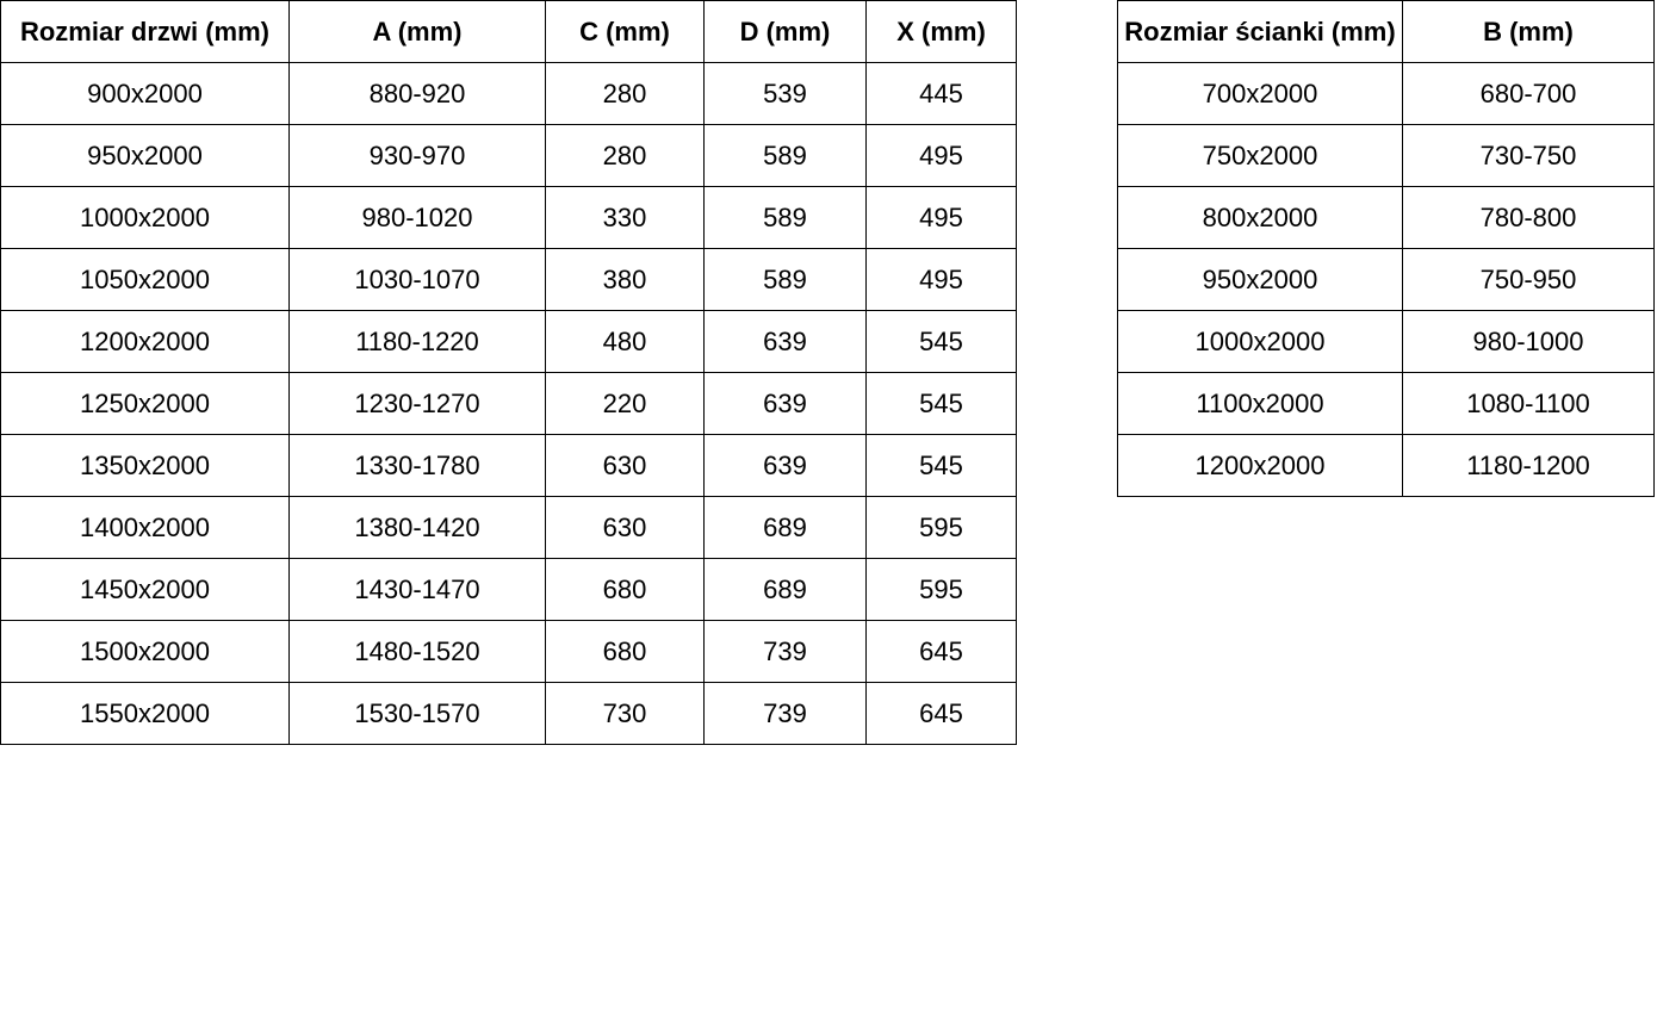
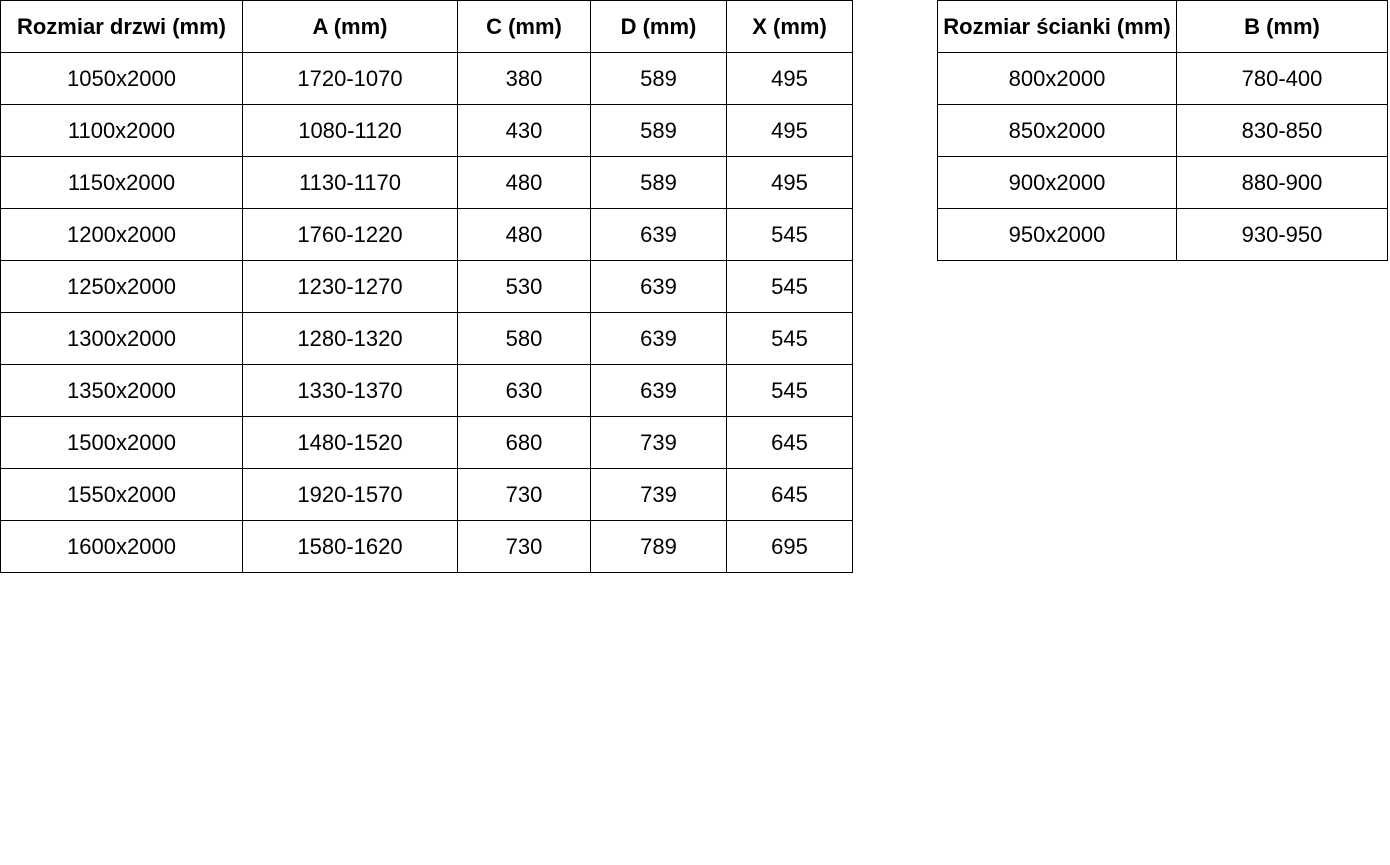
  Rozmiar drzwi (mm)	A (mm)	C (mm)	D (mm)	X (mm)
- 900x2000	880-920	280	539	445
- 950x2000	930-970	280	589	495
- 1000x2000	980-1020	330	589	495
- 1050x2000	1030-1070	380	589	495
+ 1050x2000	1720-1070	380	589	495
+ 1100x2000	1080-1120	430	589	495
+ 1150x2000	1130-1170	480	589	495
- 1200x2000	1180-1220	480	639	545
+ 1200x2000	1760-1220	480	639	545
- 1250x2000	1230-1270	220	639	545
+ 1250x2000	1230-1270	530	639	545
+ 1300x2000	1280-1320	580	639	545
- 1350x2000	1330-1780	630	639	545
+ 1350x2000	1330-1370	630	639	545
- 1400x2000	1380-1420	630	689	595
- 1450x2000	1430-1470	680	689	595
  1500x2000	1480-1520	680	739	645
- 1550x2000	1530-1570	730	739	645
+ 1550x2000	1920-1570	730	739	645
+ 1600x2000	1580-1620	730	789	695
  Rozmiar ścianki (mm)	B (mm)
- 700x2000	680-700
- 750x2000	730-750
- 800x2000	780-800
+ 800x2000	780-400
+ 850x2000	830-850
+ 900x2000	880-900
- 950x2000	750-950
+ 950x2000	930-950
- 1000x2000	980-1000
- 1100x2000	1080-1100
- 1200x2000	1180-1200
